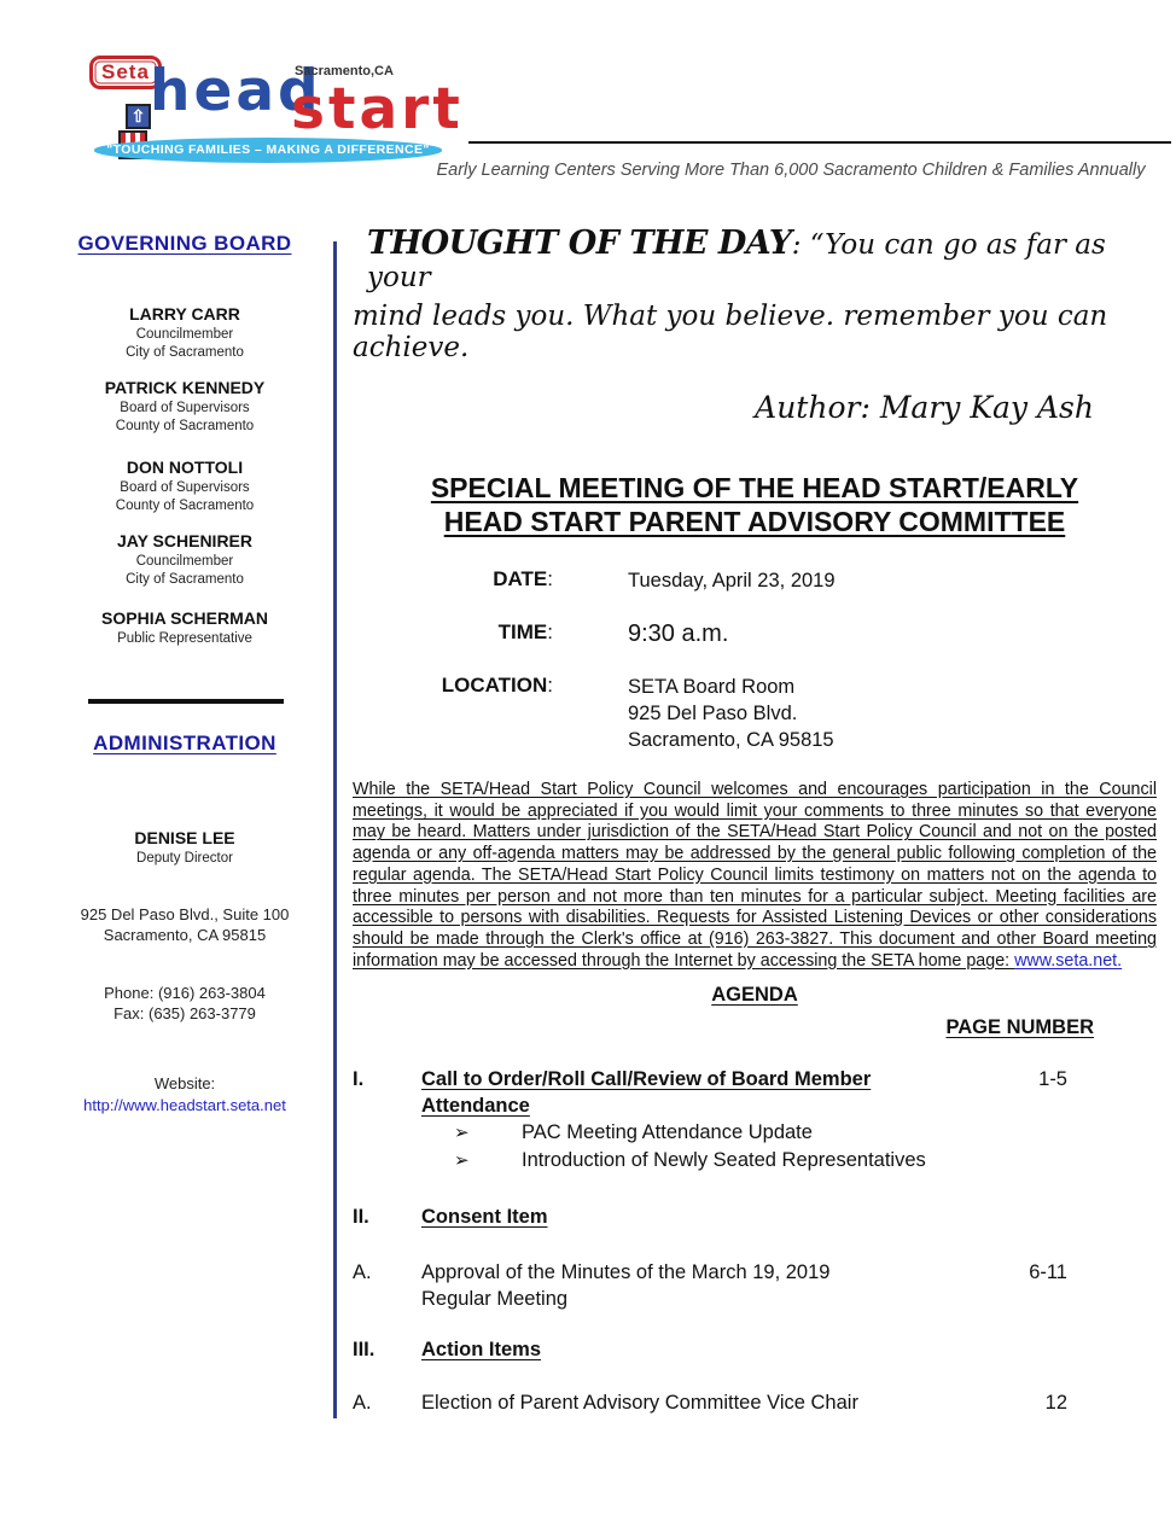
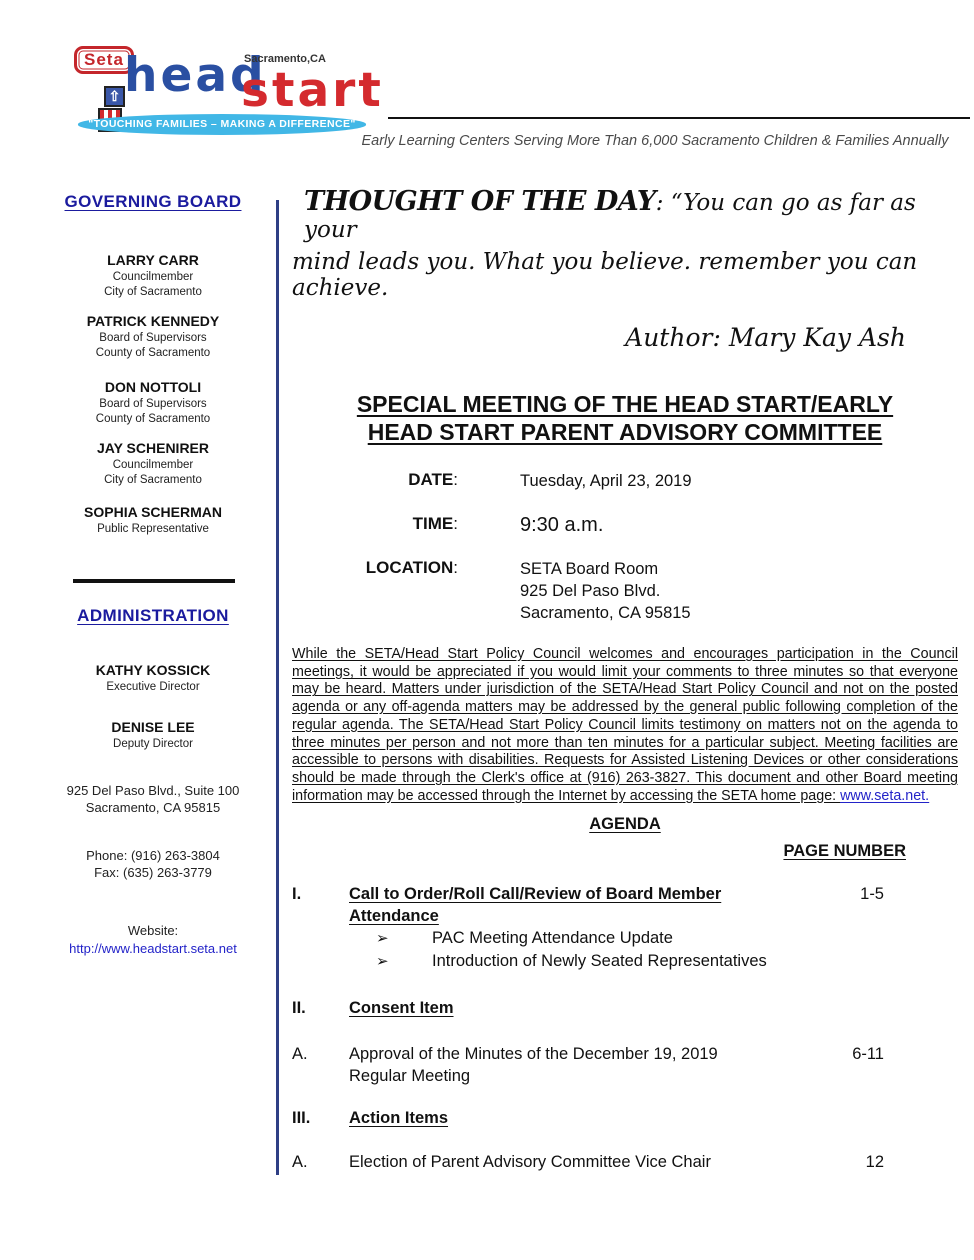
  Seta
  ⇧
  head
  Sacramento,CA
  start
  "TOUCHING FAMILIES – MAKING A DIFFERENCE"
  Early Learning Centers Serving More Than 6,000 Sacramento Children & Families Annually
  GOVERNING BOARD
  LARRY CARR
  Councilmember
  City of Sacramento
  PATRICK KENNEDY
  Board of Supervisors
  County of Sacramento
  DON NOTTOLI
  Board of Supervisors
  County of Sacramento
  JAY SCHENIRER
  Councilmember
  City of Sacramento
  SOPHIA SCHERMAN
  Public Representative
  ADMINISTRATION
+ KATHY KOSSICK
+ Executive Director
  DENISE LEE
  Deputy Director
  925 Del Paso Blvd., Suite 100
  Sacramento, CA 95815
  Phone: (916) 263-3804
  Fax: (635) 263-3779
  Website:
  http://www.headstart.seta.net
  THOUGHT OF THE DAY: “You can go as far as your
  mind leads you. What you believe. remember you can achieve.
  Author: Mary Kay Ash
  SPECIAL MEETING OF THE HEAD START/EARLY
  HEAD START PARENT ADVISORY COMMITTEE
  DATE:
  Tuesday, April 23, 2019
  TIME:
  9:30 a.m.
  LOCATION:
  SETA Board Room
  925 Del Paso Blvd.
  Sacramento, CA 95815
  While the SETA/Head Start Policy Council welcomes and encourages participation in the Council meetings, it would be appreciated if you would limit your comments to three minutes so that everyone may be heard. Matters under jurisdiction of the SETA/Head Start Policy Council and not on the posted agenda or any off-agenda matters may be addressed by the general public following completion of the regular agenda. The SETA/Head Start Policy Council limits testimony on matters not on the agenda to three minutes per person and not more than ten minutes for a particular subject. Meeting facilities are accessible to persons with disabilities. Requests for Assisted Listening Devices or other considerations should be made through the Clerk's office at (916) 263-3827. This document and other Board meeting information may be accessed through the Internet by accessing the SETA home page: www.seta.net.
  AGENDA
  PAGE NUMBER
  I.
  Call to Order/Roll Call/Review of Board Member
  Attendance
  1-5
  ➢
  PAC Meeting Attendance Update
  ➢
  Introduction of Newly Seated Representatives
  II.
  Consent Item
  A.
- Approval of the Minutes of the March 19, 2019
+ Approval of the Minutes of the December 19, 2019
  Regular Meeting
  6-11
  III.
  Action Items
  A.
  Election of Parent Advisory Committee Vice Chair
  12
